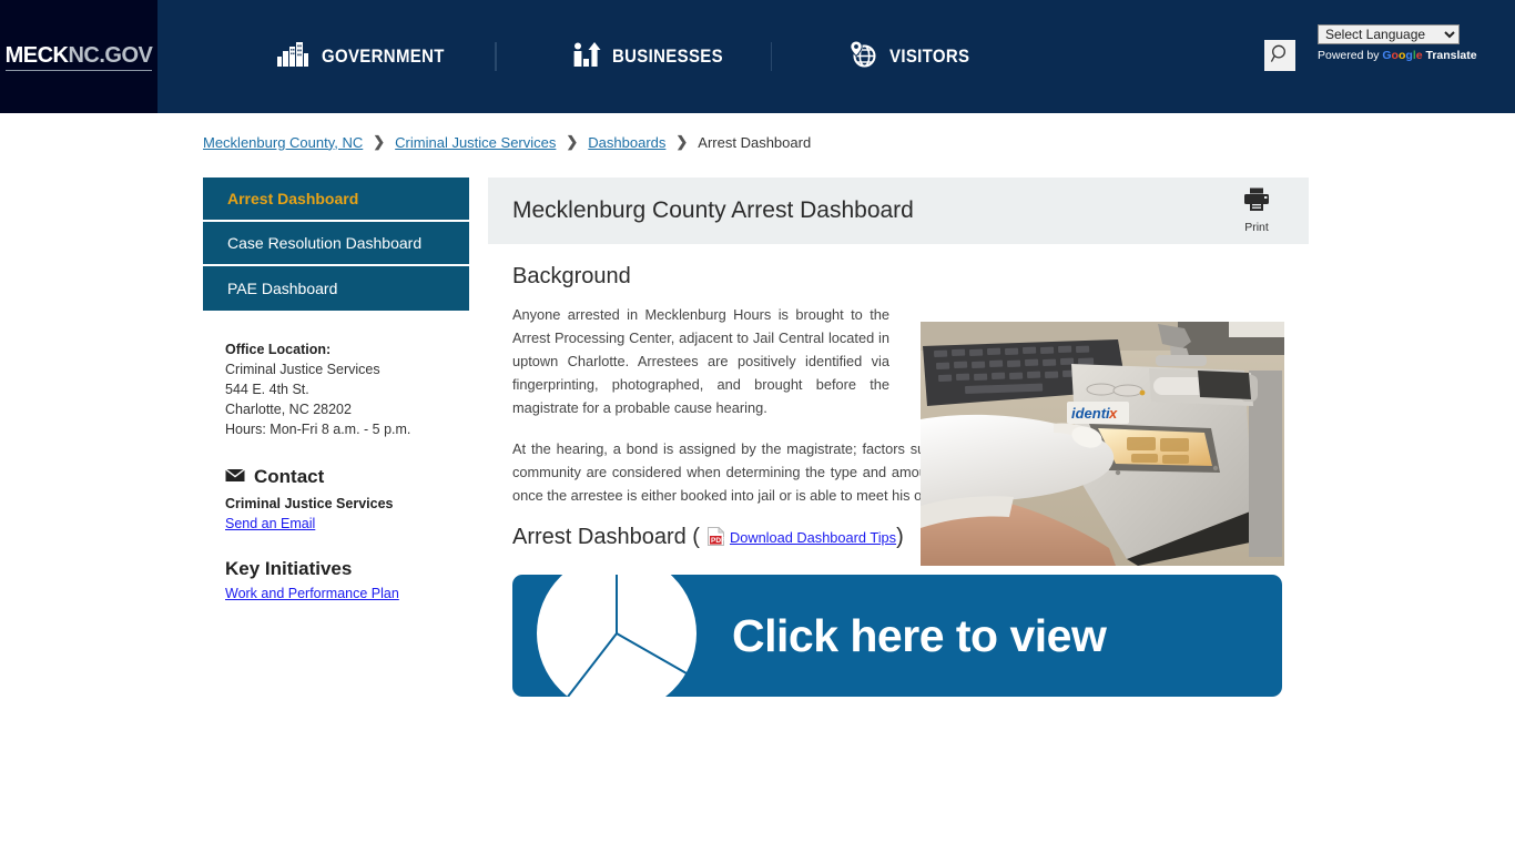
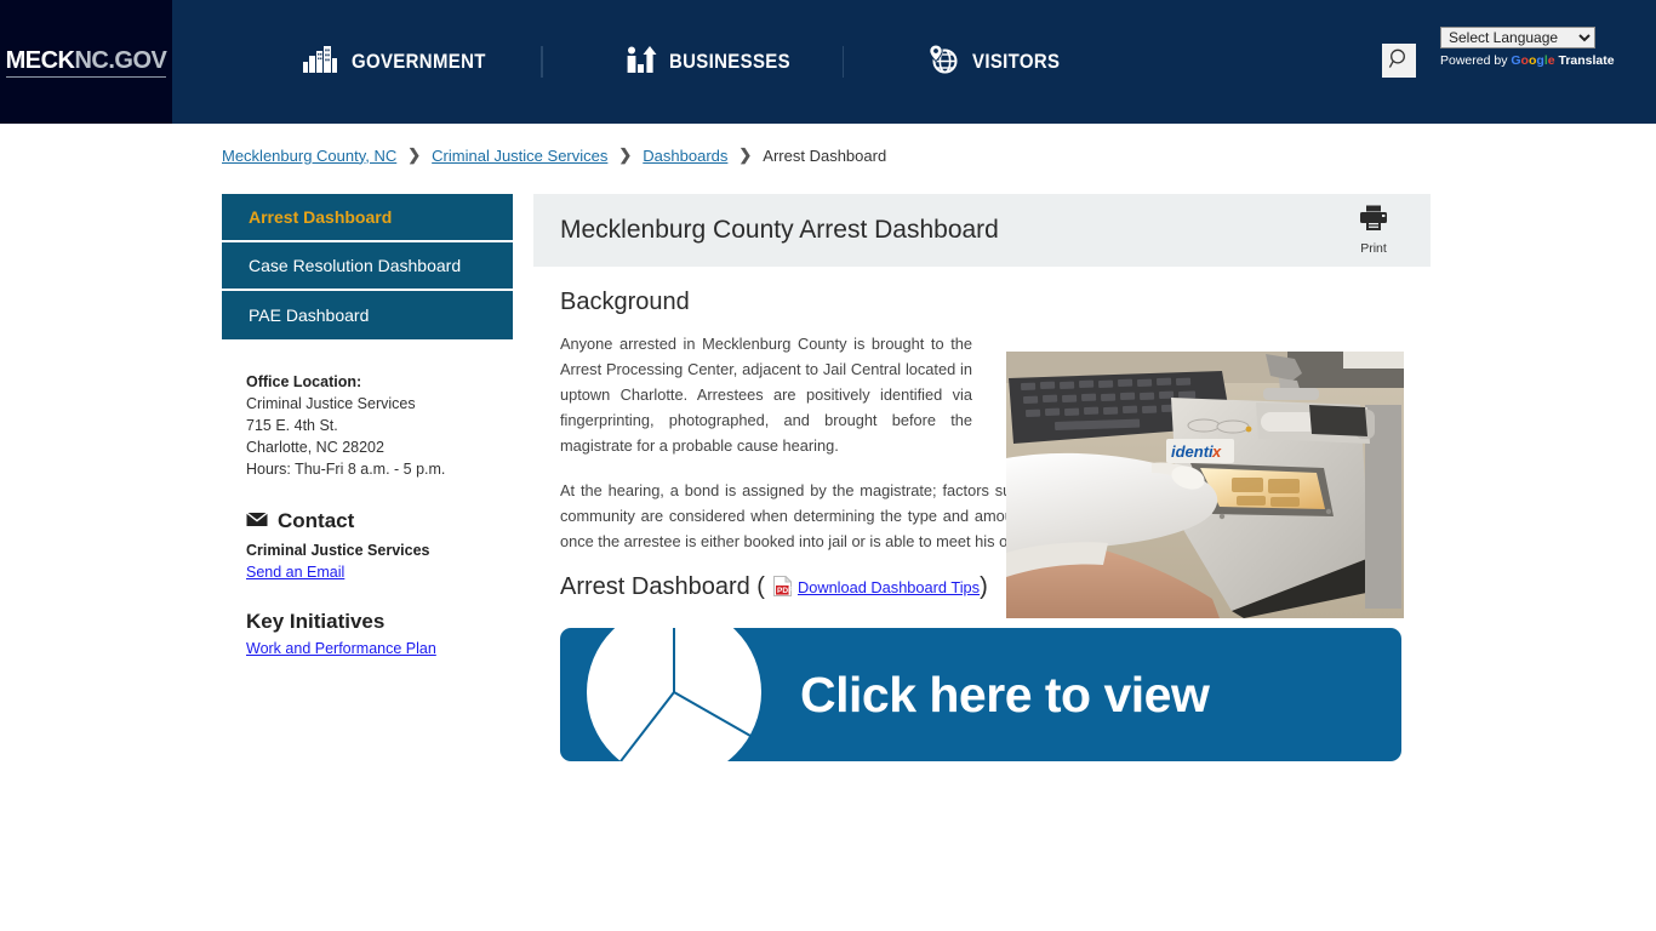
  MECKNC.GOV
  GOVERNMENT
  BUSINESSES
  VISITORS
  Select Language
  Powered by Google Translate
  Mecklenburg County, NC
  ❯
  Criminal Justice Services
  ❯
  Dashboards
  ❯
  Arrest Dashboard
  Arrest Dashboard
  Case Resolution Dashboard
  PAE Dashboard
  Office Location:
  Criminal Justice Services
- 544 E. 4th St.
+ 715 E. 4th St.
  Charlotte, NC 28202
- Hours: Mon-Fri 8 a.m. - 5 p.m.
+ Hours: Thu-Fri 8 a.m. - 5 p.m.
  Contact
  Criminal Justice Services
  Send an Email
  Key Initiatives
  Work and Performance Plan
  Mecklenburg County Arrest Dashboard
  Print
  identi
  x
  Background
- Anyone arrested in Mecklenburg Hours is brought to the Arrest Processing Center, adjacent to Jail Central located in uptown Charlotte. Arrestees are positively identified via fingerprinting, photographed, and brought before the magistrate for a probable cause hearing.
+ Anyone arrested in Mecklenburg County is brought to the Arrest Processing Center, adjacent to Jail Central located in uptown Charlotte. Arrestees are positively identified via fingerprinting, photographed, and brought before the magistrate for a probable cause hearing.
  Arrest Dashboard (
  Download Dashboard Tips
  )
  Click here to view
